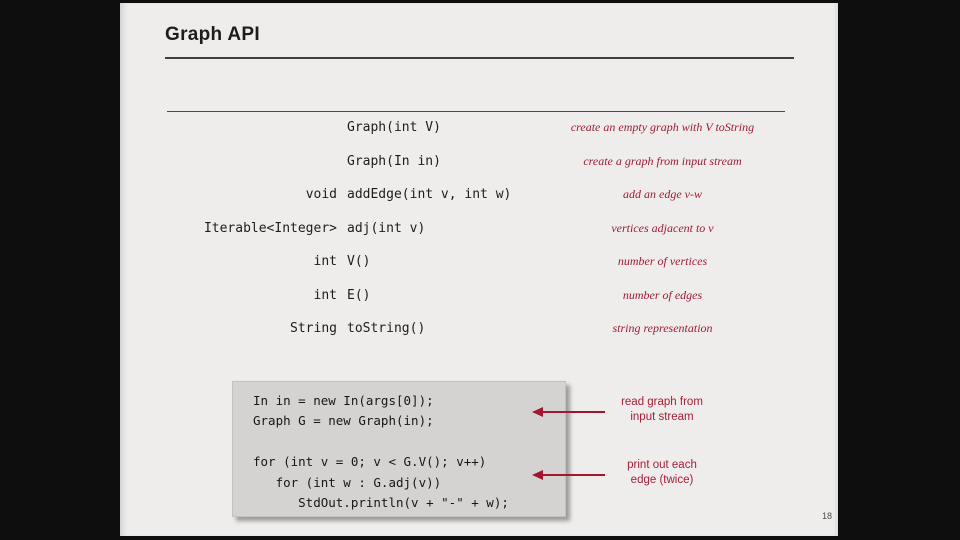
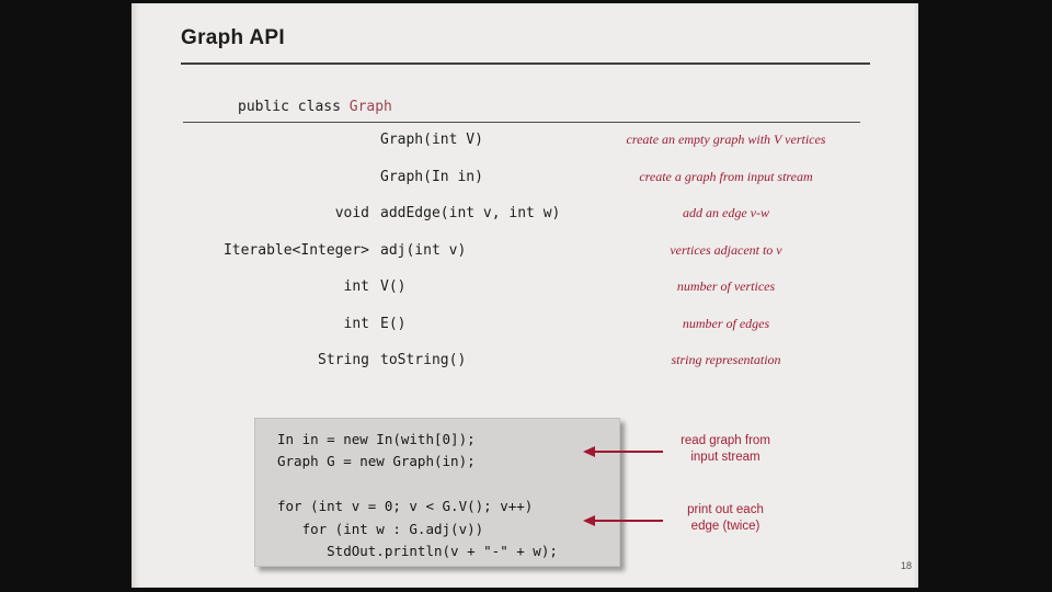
  Graph API
+ public class Graph
  Graph(int V)
- create an empty graph with V toString
+ create an empty graph with V vertices
  Graph(In in)
  create a graph from input stream
  void
  addEdge(int v, int w)
  add an edge v-w
  Iterable<Integer>
  adj(int v)
  vertices adjacent to v
  int
  V()
  number of vertices
  int
  E()
  number of edges
  String
  toString()
  string representation
- In in = new In(args[0]); Graph G = new Graph(in); for (int v = 0; v < G.V(); v++) for (int w : G.adj(v)) StdOut.println(v + "-" + w);
+ In in = new In(with[0]); Graph G = new Graph(in); for (int v = 0; v < G.V(); v++) for (int w : G.adj(v)) StdOut.println(v + "-" + w);
  read graph from
  input stream
  print out each
  edge (twice)
  18
